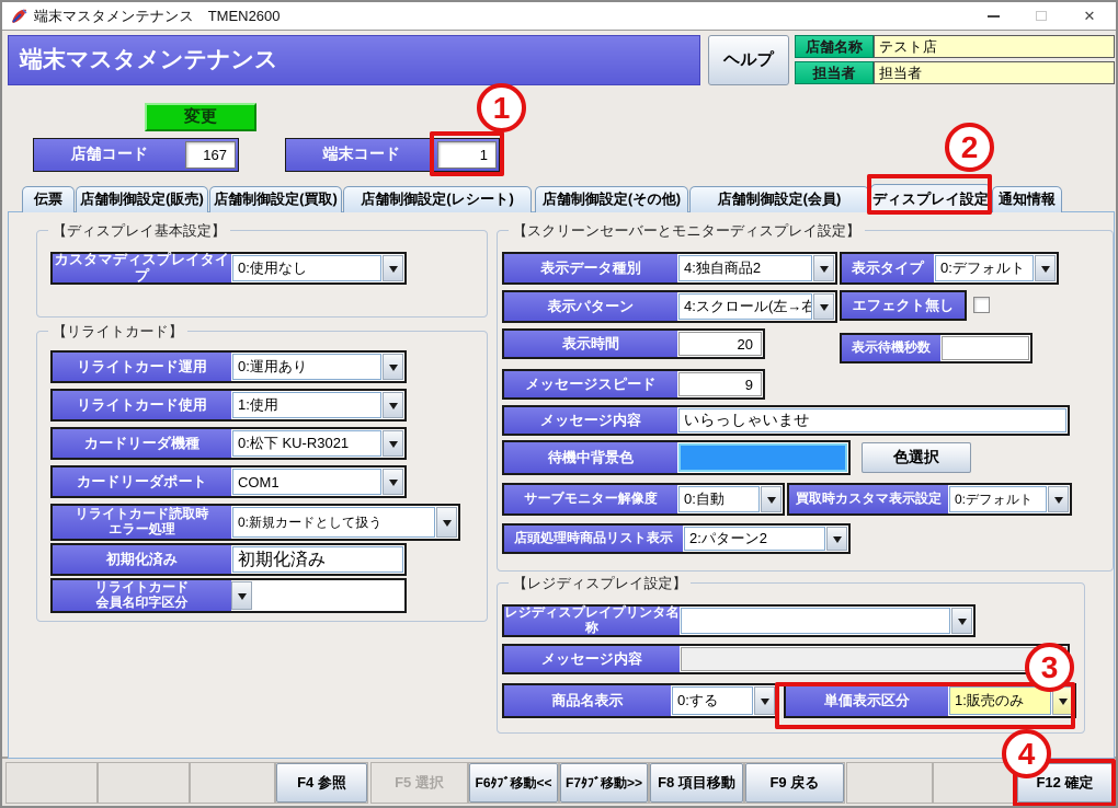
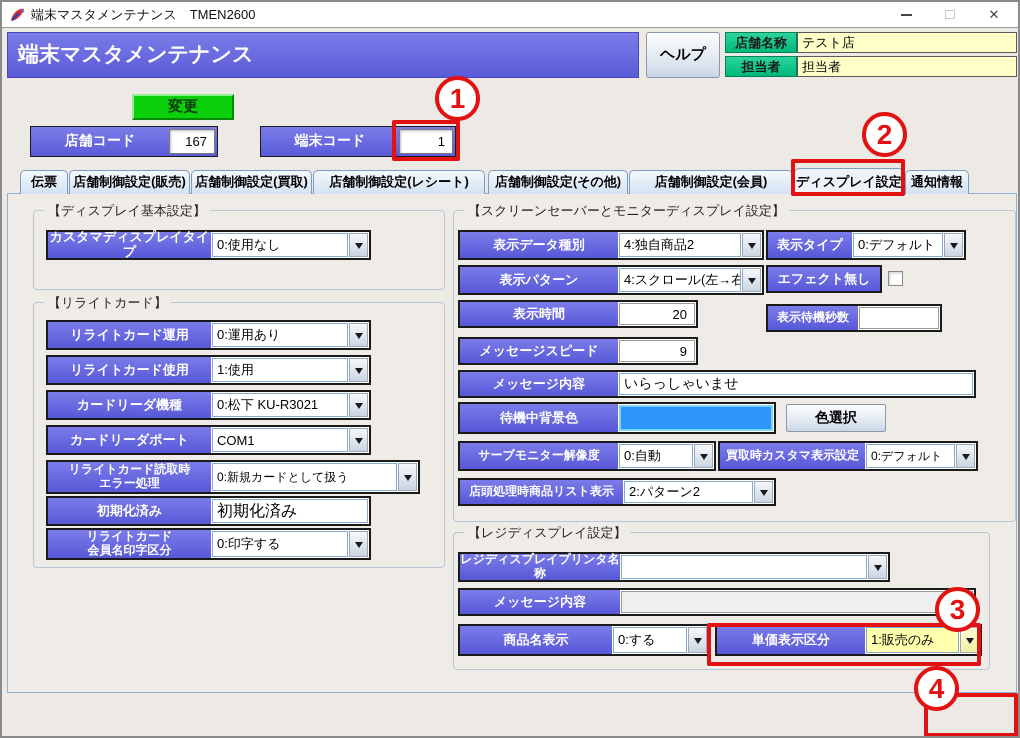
  端末マスタメンテナンス TMEN2600
  ✕
  端末マスタメンテナンス
  ヘルプ
  店舗名称
  テスト店
  担当者
  担当者
  変更
  店舗コード
  167
  端末コード
  1
  伝票
  店舗制御設定(販売)
  店舗制御設定(買取)
  店舗制御設定(レシート)
  店舗制御設定(その他)
  店舗制御設定(会員)
  ディスプレイ設定
  通知情報
  【ディスプレイ基本設定】
  カスタマディスプレイタイプ
  0:使用なし
  【リライトカード】
  リライトカード運用
  0:運用あり
  リライトカード使用
  1:使用
  カードリーダ機種
  0:松下 KU-R3021
  カードリーダポート
  COM1
  リライトカード読取時
  エラー処理
  0:新規カードとして扱う
  初期化済み
  初期化済み
  リライトカード
  会員名印字区分
+ 0:印字する
  【スクリーンセーバーとモニターディスプレイ設定】
  表示データ種別
  4:独自商品2
  表示タイプ
  0:デフォルト
  表示パターン
  4:スクロール(左→右
  エフェクト無し
  表示時間
  20
  表示待機秒数
  メッセージスピード
  9
  メッセージ内容
  いらっしゃいませ
  待機中背景色
  色選択
  サーブモニター解像度
  0:自動
  買取時カスタマ表示設定
  0:デフォルト
  店頭処理時商品リスト表示
  2:パターン2
  【レジディスプレイ設定】
  レジディスプレイプリンタ名称
  メッセージ内容
  商品名表示
  0:する
  単価表示区分
  1:販売のみ
- F4 参照
- F5 選択
- F6ﾀﾌﾞ移動<<
- F7ﾀﾌﾞ移動>>
- F8 項目移動
- F9 戻る
- F12 確定
  1
  2
  3
  4
